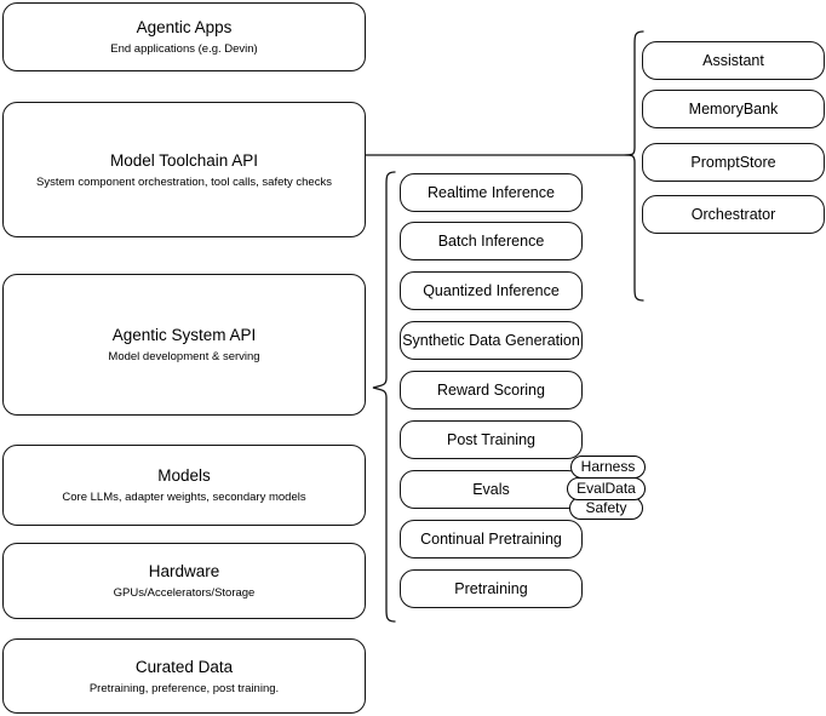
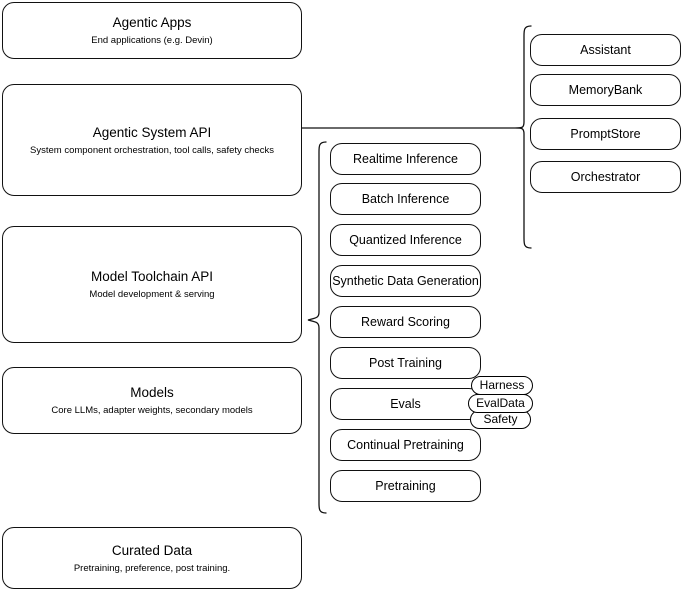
  Agentic Apps
  End applications (e.g. Devin)
- Model Toolchain API
+ Agentic System API
  System component orchestration, tool calls, safety checks
- Agentic System API
+ Model Toolchain API
  Model development & serving
  Models
  Core LLMs, adapter weights, secondary models
- Hardware
- GPUs/Accelerators/Storage
  Curated Data
  Pretraining, preference, post training.
  Assistant
  MemoryBank
  PromptStore
  Orchestrator
  Realtime Inference
  Batch Inference
  Quantized Inference
  Synthetic Data Generation
  Reward Scoring
  Post Training
  Evals
  Continual Pretraining
  Pretraining
  Harness
  EvalData
  Safety
